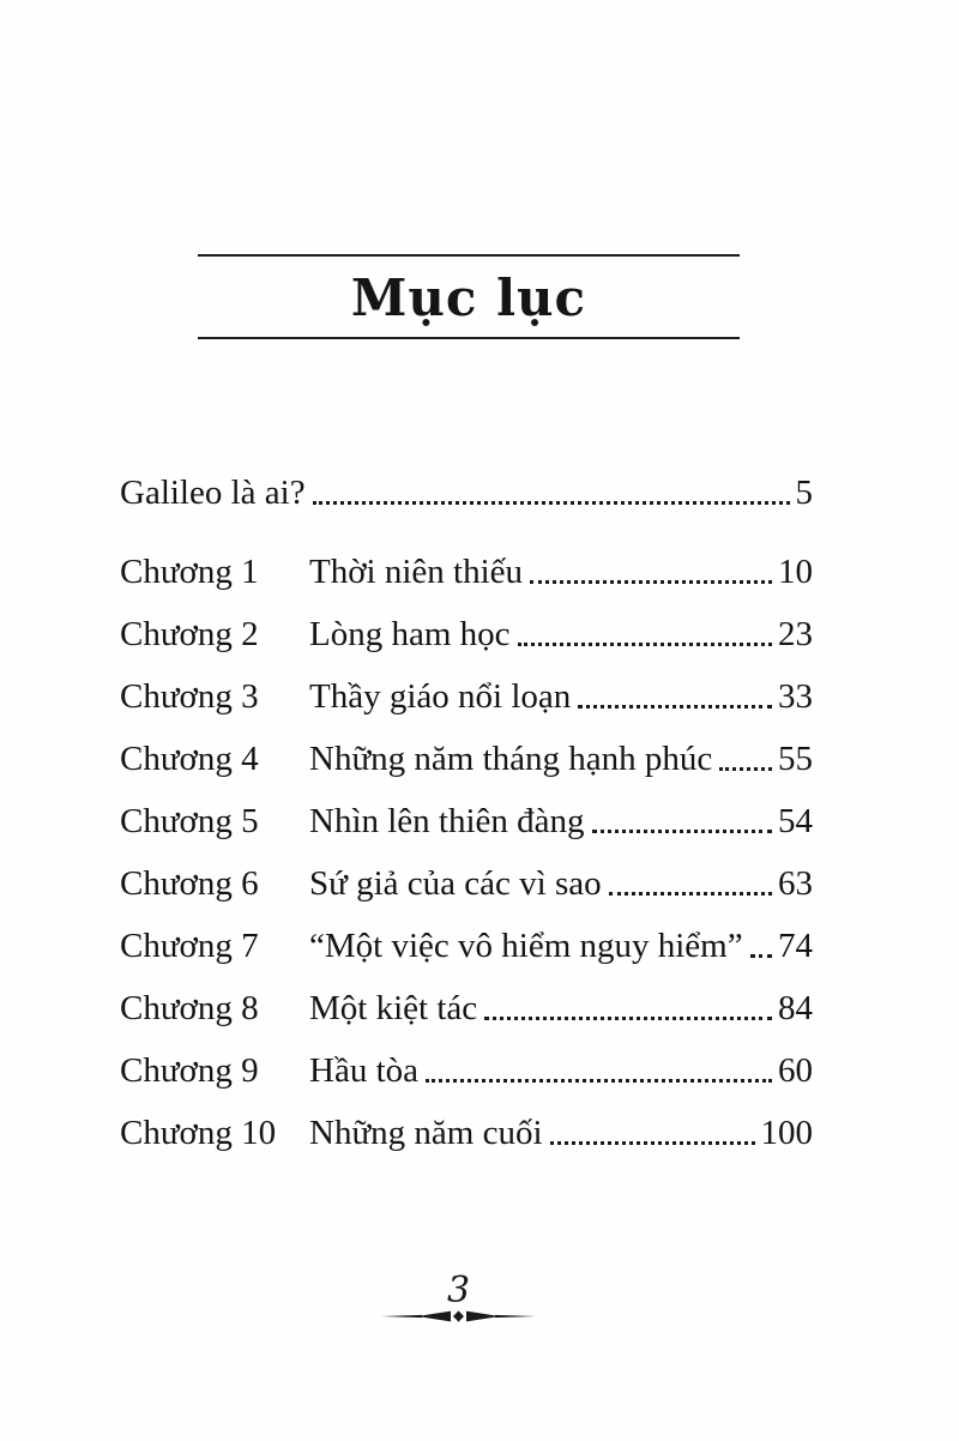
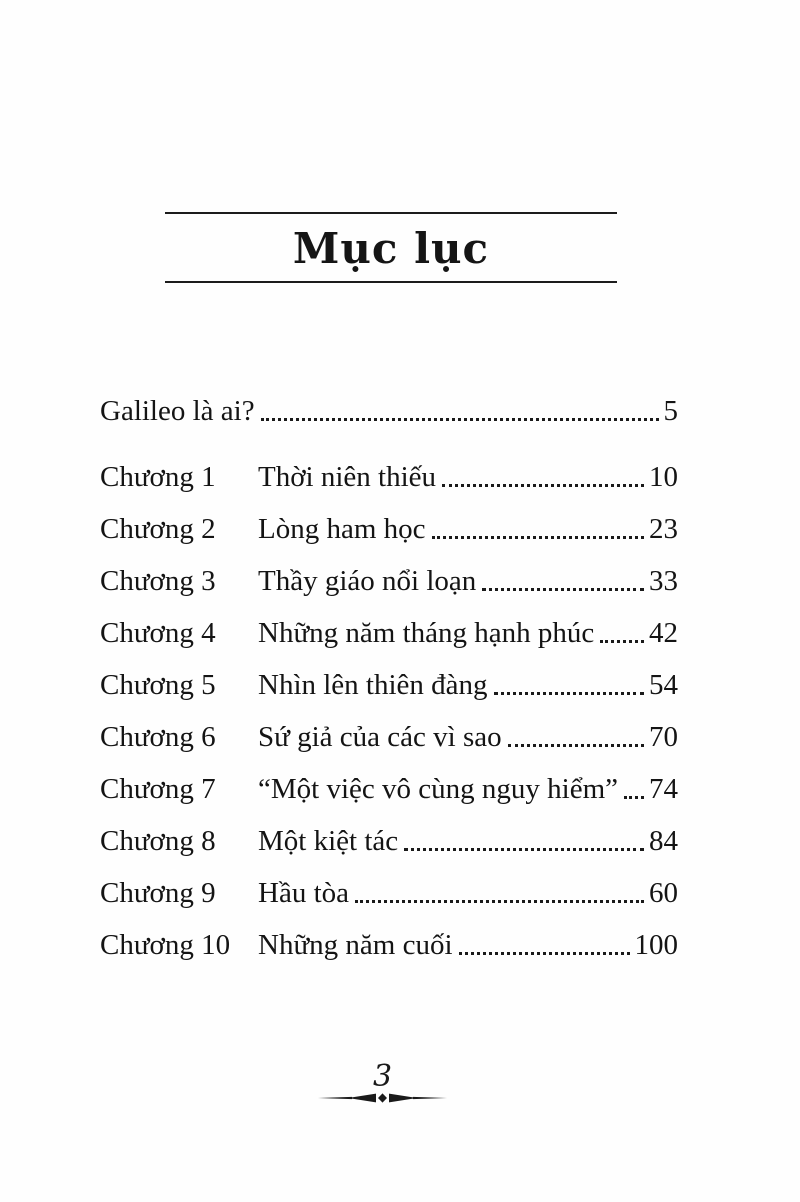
  Mục lục
  Galileo là ai?
  5
  Chương 1
  Thời niên thiếu
  10
  Chương 2
  Lòng ham học
  23
  Chương 3
  Thầy giáo nổi loạn
  33
  Chương 4
  Những năm tháng hạnh phúc
- 55
+ 42
  Chương 5
  Nhìn lên thiên đàng
  54
  Chương 6
  Sứ giả của các vì sao
- 63
+ 70
  Chương 7
- “Một việc vô hiểm nguy hiểm”
+ “Một việc vô cùng nguy hiểm”
  74
  Chương 8
  Một kiệt tác
  84
  Chương 9
  Hầu tòa
  60
  Chương 10
  Những năm cuối
  100
  3
